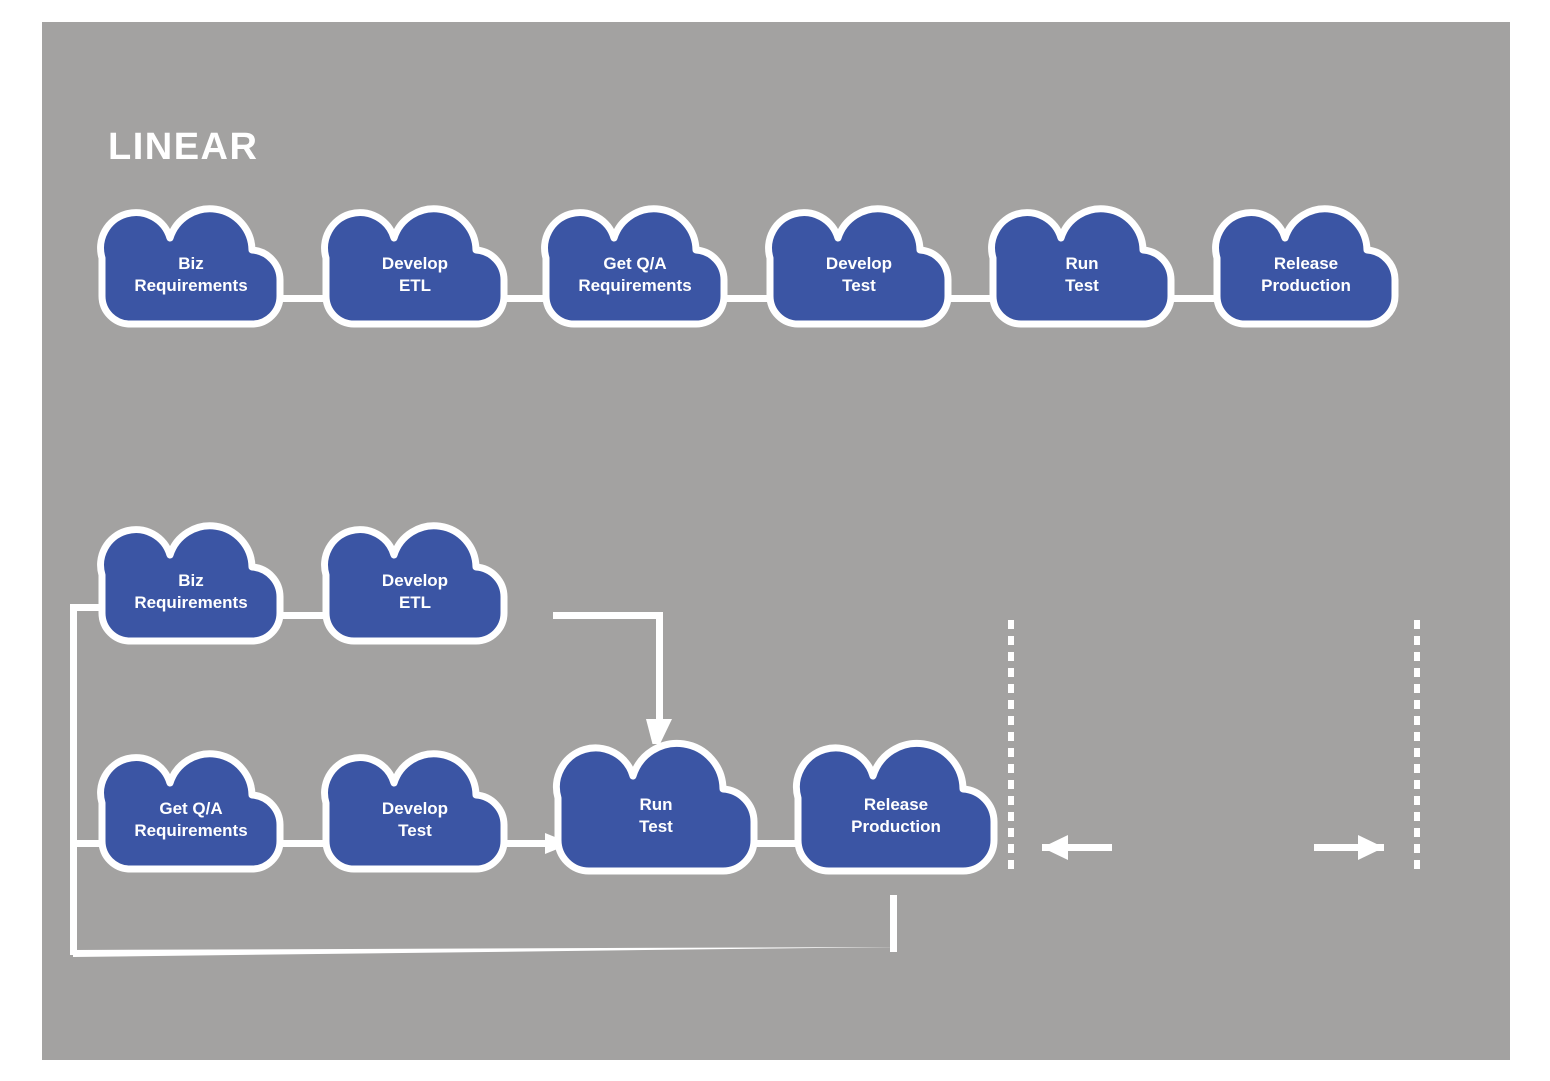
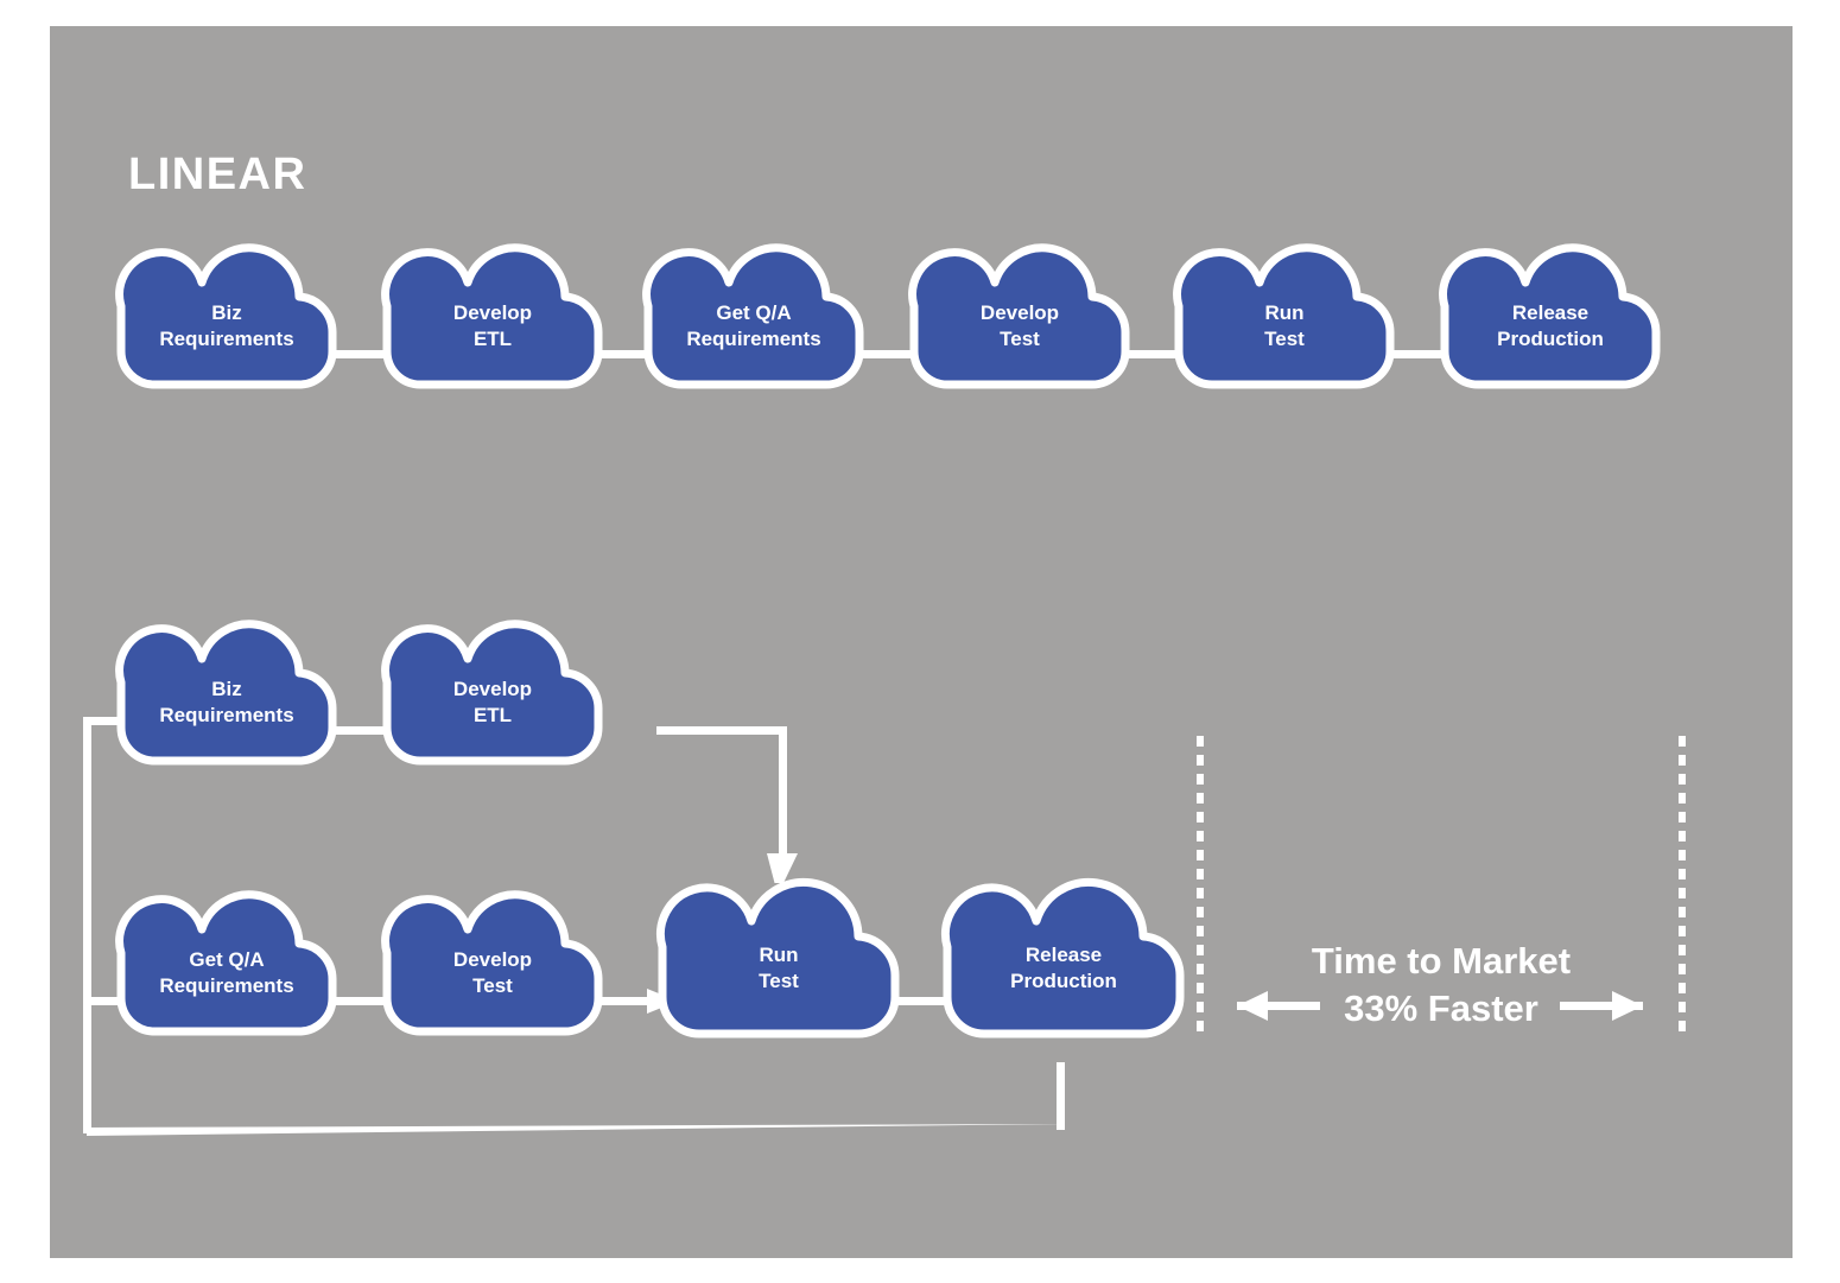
  LINEAR
  Biz
  Requirements
  Develop
  ETL
  Get Q/A
  Requirements
  Develop
  Test
  Run
  Test
  Release
  Production
  Biz
  Requirements
  Develop
  ETL
  Get Q/A
  Requirements
  Develop
  Test
  Run
  Test
  Release
  Production
+ Time to Market
+ 33% Faster
